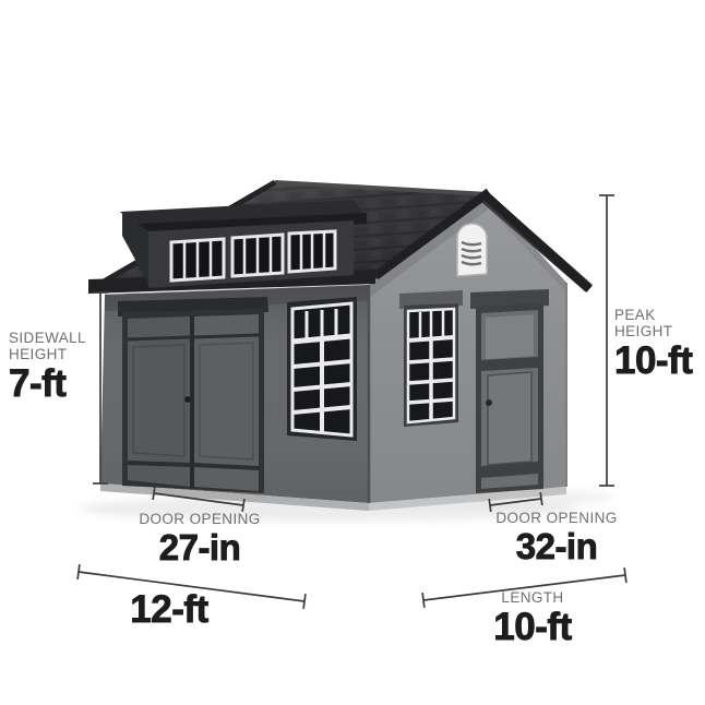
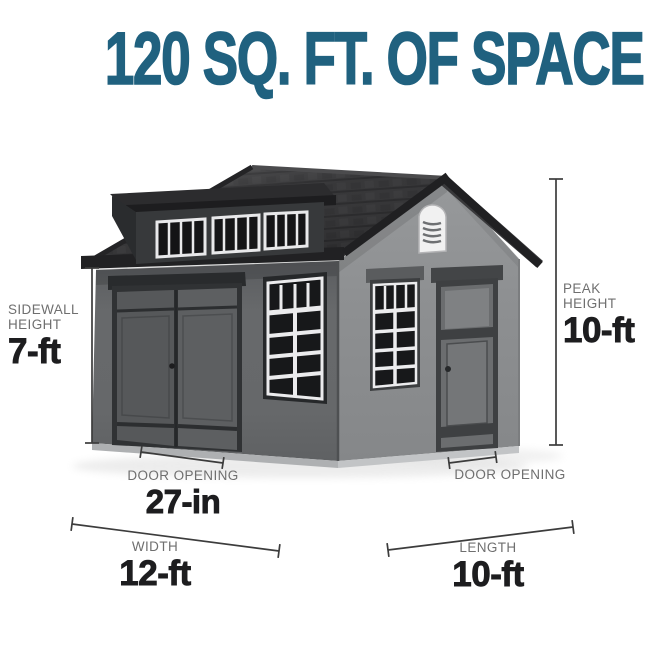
+ 120 SQ. FT. OF SPACE
  SIDEWALL
  HEIGHT
  7-ft
  PEAK
  HEIGHT
  10-ft
  DOOR OPENING
  27-in
+ WIDTH
  12-ft
  DOOR OPENING
- 32-in
  LENGTH
  10-ft
